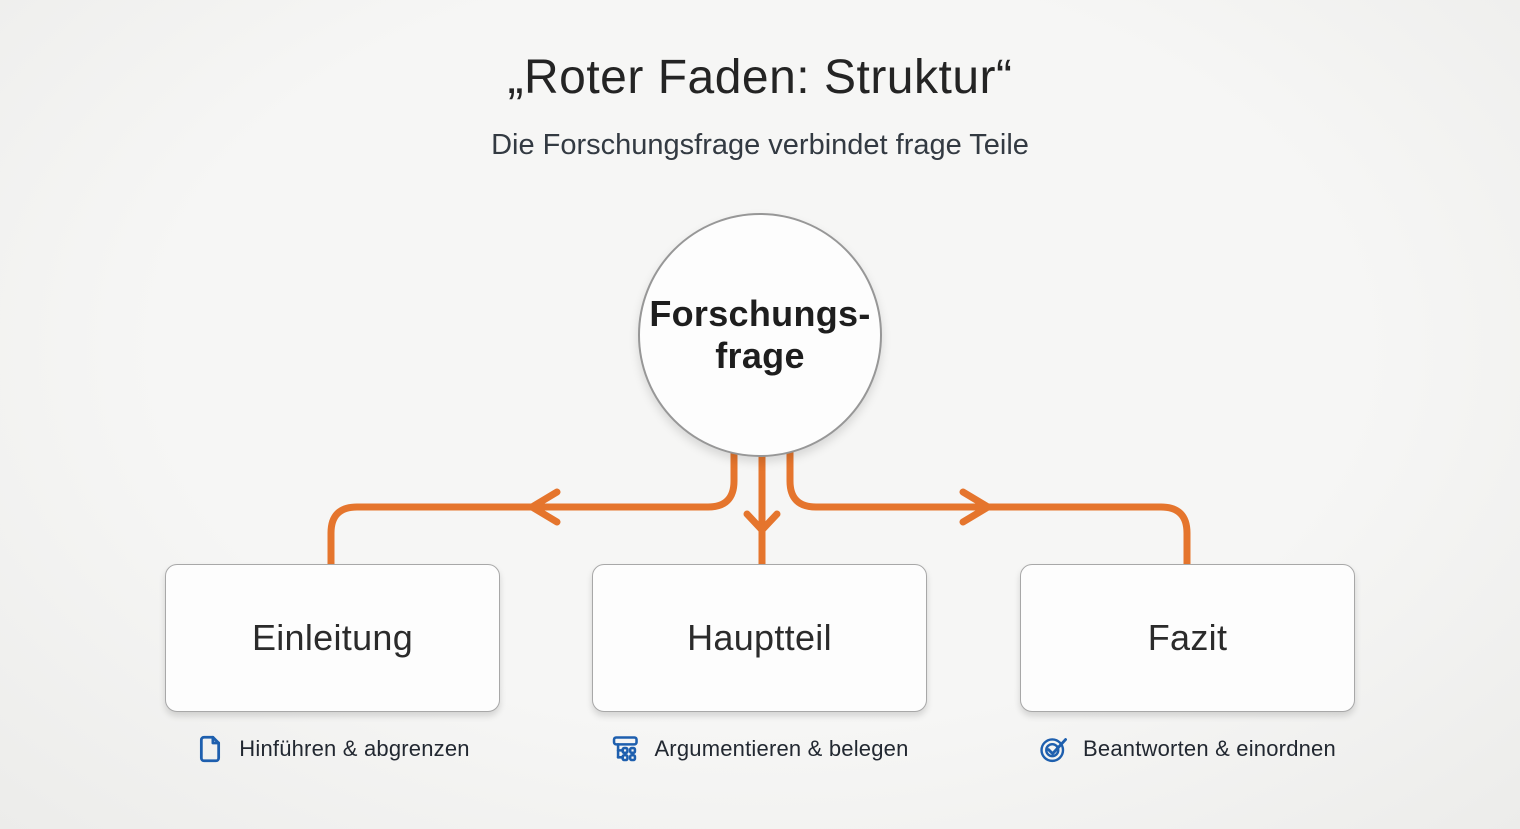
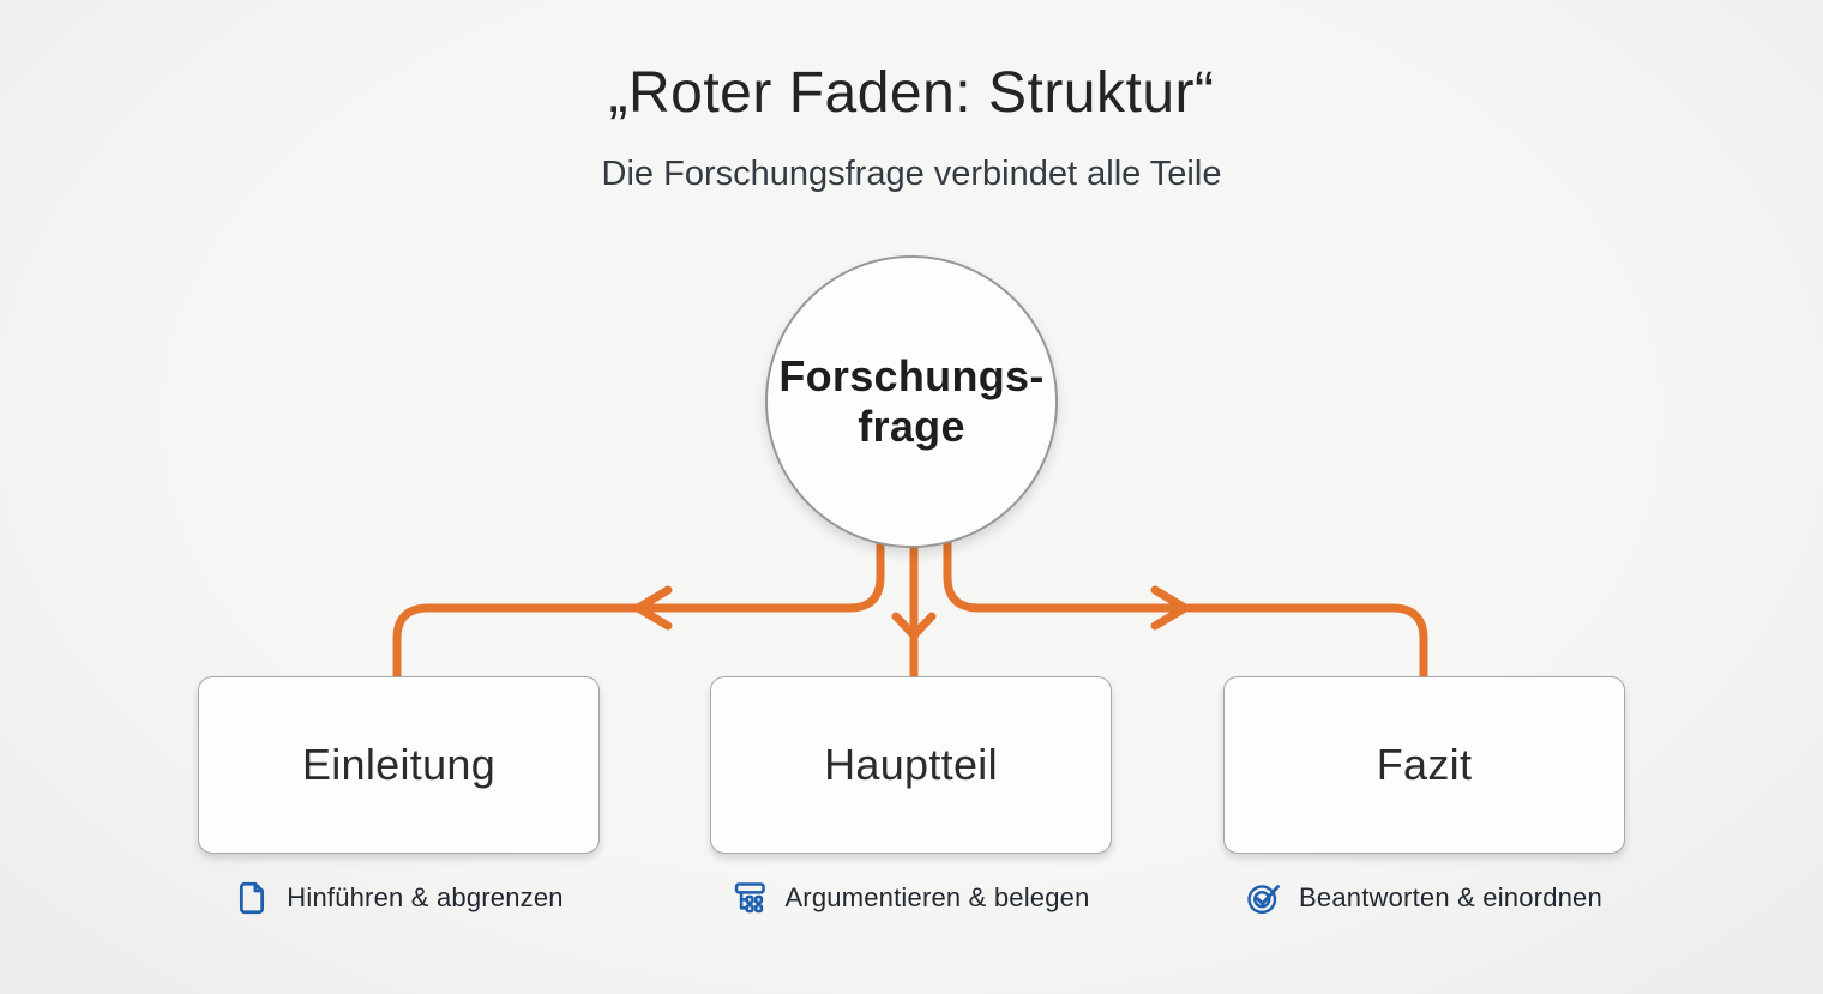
  „Roter Faden: Struktur“
- Die Forschungsfrage verbindet frage Teile
+ Die Forschungsfrage verbindet alle Teile
  Forschungs-
  frage
  Einleitung
  Hauptteil
  Fazit
  Hinführen & abgrenzen
  Argumentieren & belegen
  Beantworten & einordnen
